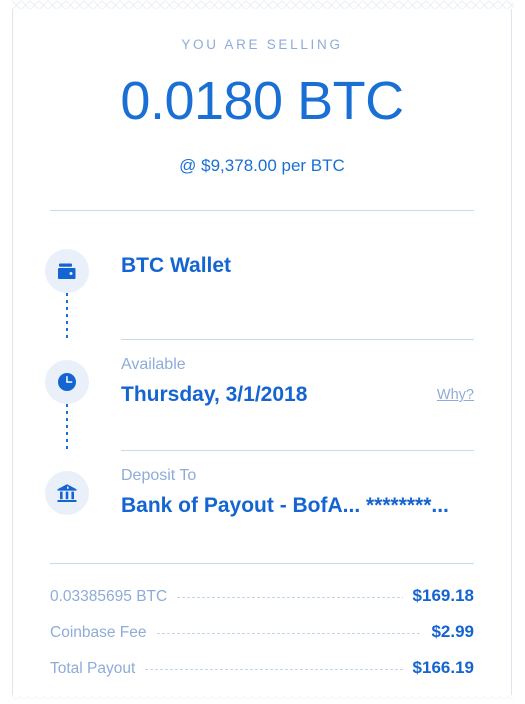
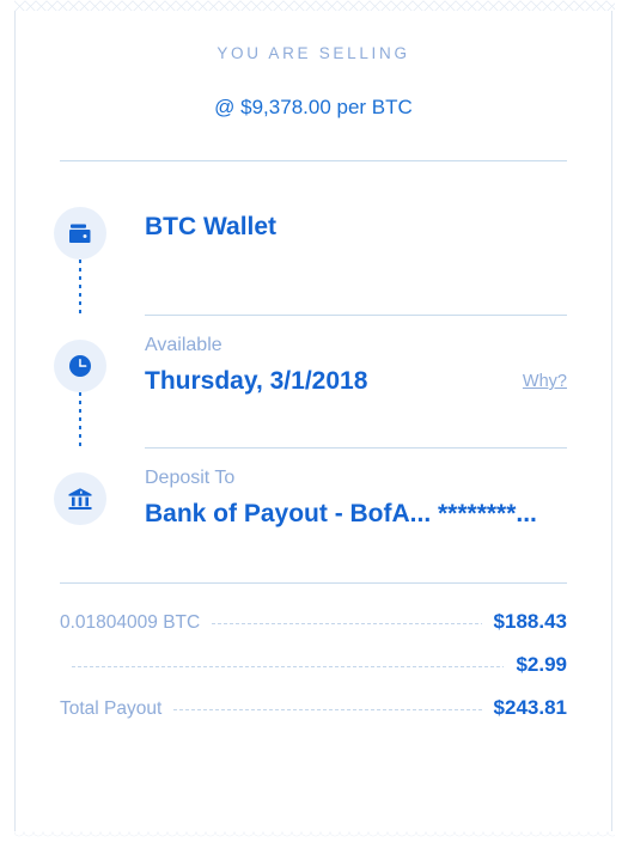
  YOU ARE SELLING
- 0.0180 BTC
  @ $9,378.00 per BTC
  BTC Wallet
  Available
  Thursday, 3/1/2018
  Why?
  Deposit To
  Bank of Payout - BofA... ********...
- 0.03385695 BTC
+ 0.01804009 BTC
- $169.18
+ $188.43
- Coinbase Fee
  $2.99
  Total Payout
- $166.19
+ $243.81
